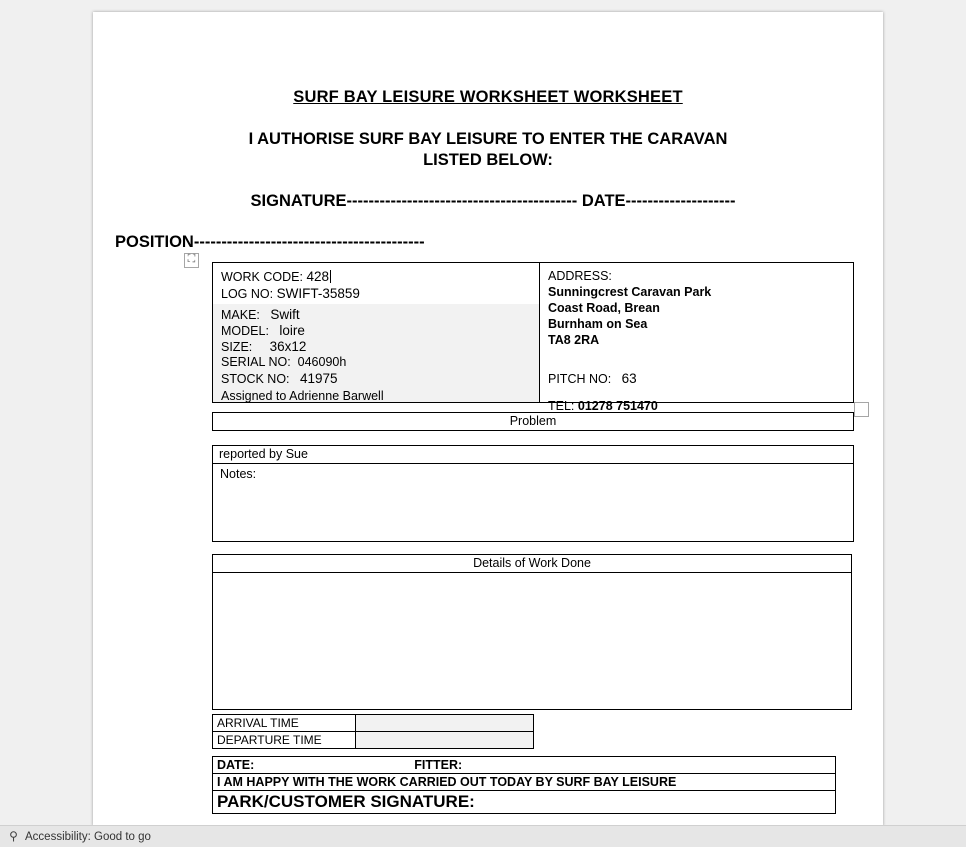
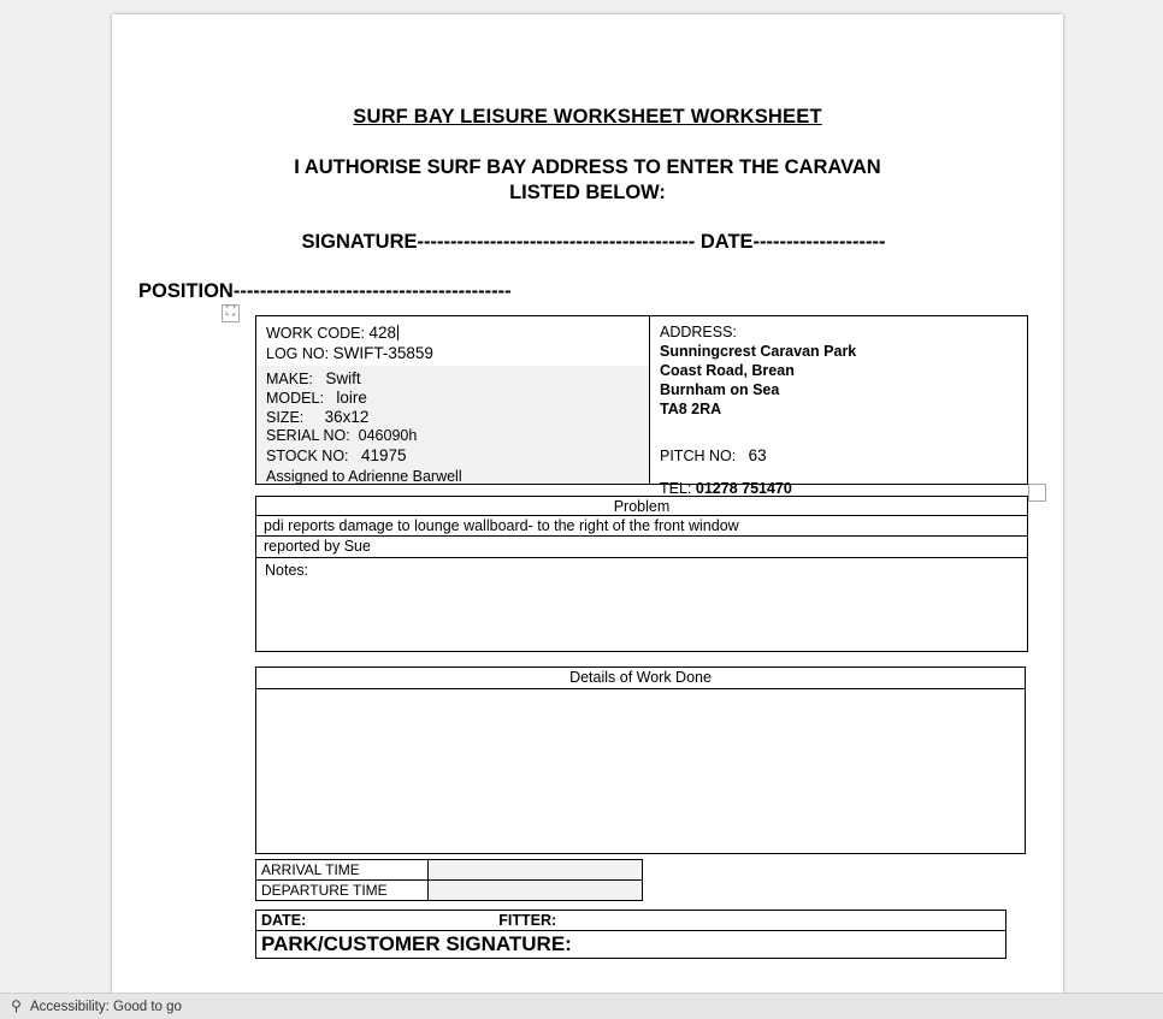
  SURF BAY LEISURE WORKSHEET WORKSHEET
- I AUTHORISE SURF BAY LEISURE TO ENTER THE CARAVAN
+ I AUTHORISE SURF BAY ADDRESS TO ENTER THE CARAVAN
  LISTED BELOW:
  SIGNATURE------------------------------------------ DATE--------------------
  POSITION------------------------------------------
  ⛶
  WORK CODE: 428
  LOG NO: SWIFT-35859
  MAKE: Swift
  MODEL: loire
  SIZE: 36x12
  SERIAL NO: 046090h
  STOCK NO: 41975
  Assigned to Adrienne Barwell
  ADDRESS:
  Sunningcrest Caravan Park
  Coast Road, Brean
  Burnham on Sea
  TA8 2RA
  PITCH NO: 63
  TEL: 01278 751470
  Problem
+ pdi reports damage to lounge wallboard- to the right of the front window
  reported by Sue
  Notes:
  Details of Work Done
  ARRIVAL TIME
  DEPARTURE TIME
  DATE: FITTER:
- I AM HAPPY WITH THE WORK CARRIED OUT TODAY BY SURF BAY LEISURE
  PARK/CUSTOMER SIGNATURE:
  ⚲
  Accessibility: Good to go
